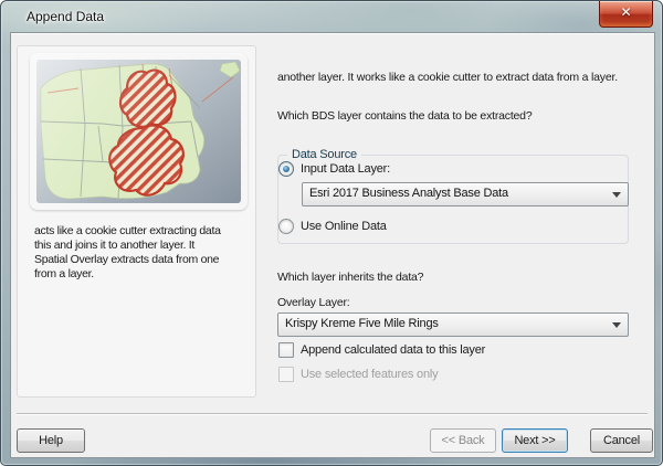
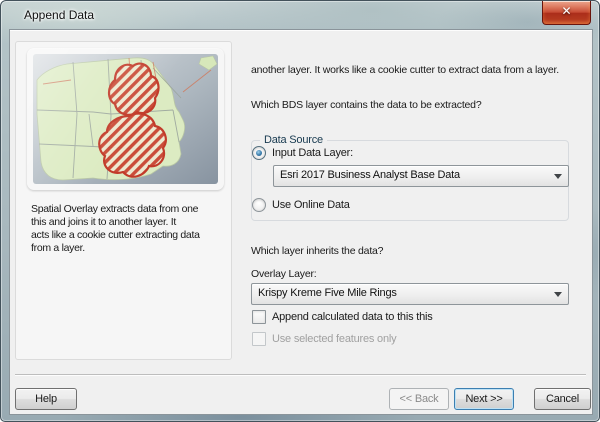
  Append Data
  ✕
- acts like a cookie cutter extracting data
+ Spatial Overlay extracts data from one
  this and joins it to another layer. It
- Spatial Overlay extracts data from one
+ acts like a cookie cutter extracting data
  from a layer.
  another layer. It works like a cookie cutter to extract data from a layer.
  Which BDS layer contains the data to be extracted?
  Data Source
  Input Data Layer:
  Esri 2017 Business Analyst Base Data
  Use Online Data
  Which layer inherits the data?
  Overlay Layer:
  Krispy Kreme Five Mile Rings
- Append calculated data to this layer
+ Append calculated data to this this
  Use selected features only
  Help
  << Back
  Next >>
  Cancel
